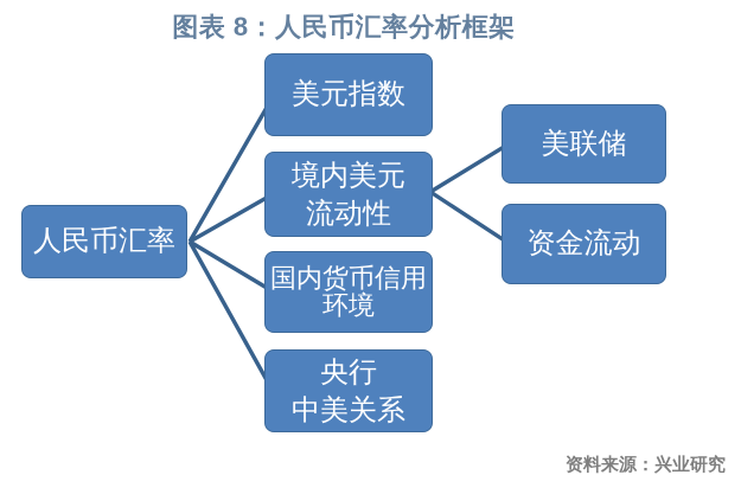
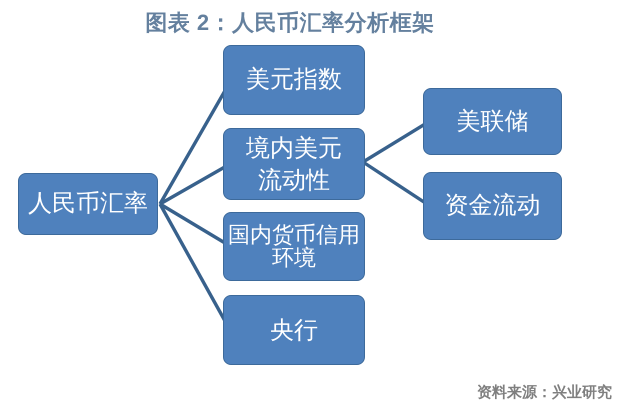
- 图表 8：人民币汇率分析框架
+ 图表 2：人民币汇率分析框架
  人民币汇率
  美元指数
  境内美元
  流动性
  国内货币信用
  环境
  央行
- 中美关系
  美联储
  资金流动
  资料来源：兴业研究
